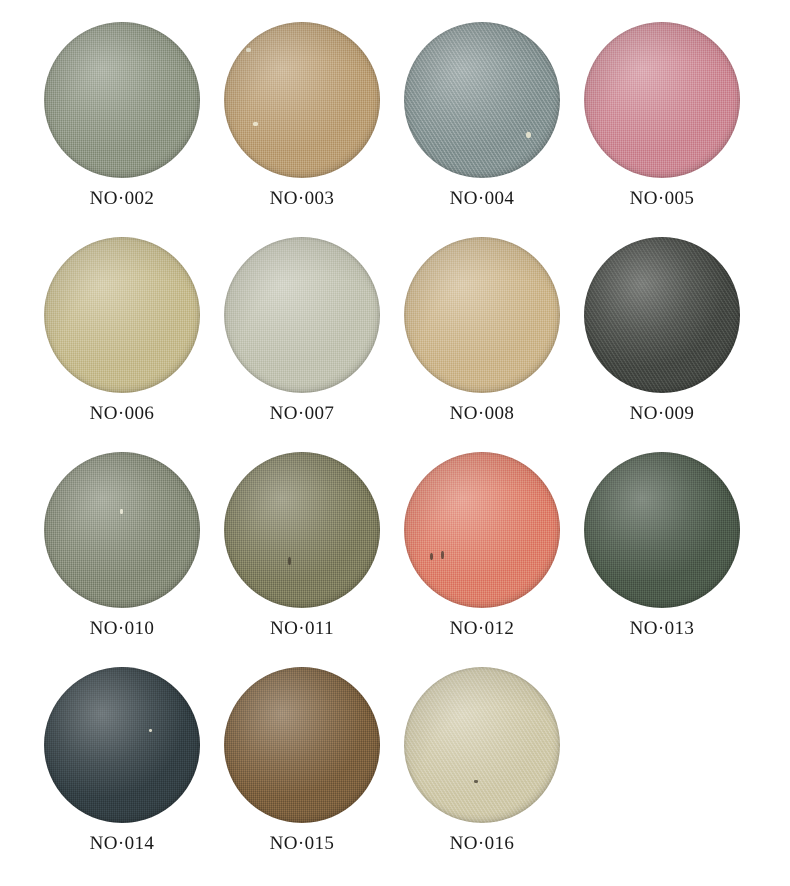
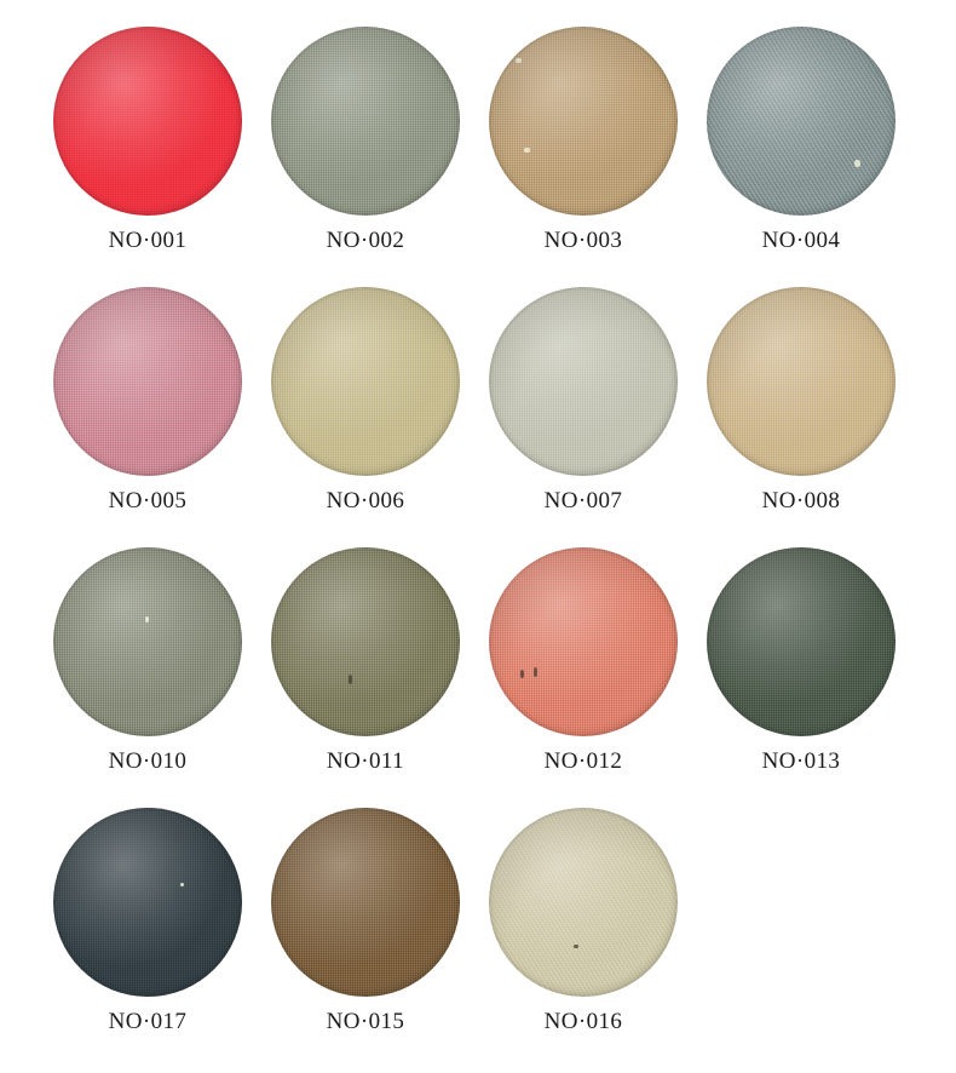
+ NO·001
  NO·002
  NO·003
  NO·004
  NO·005
  NO·006
  NO·007
  NO·008
- NO·009
  NO·010
  NO·011
  NO·012
  NO·013
- NO·014
+ NO·017
  NO·015
  NO·016
